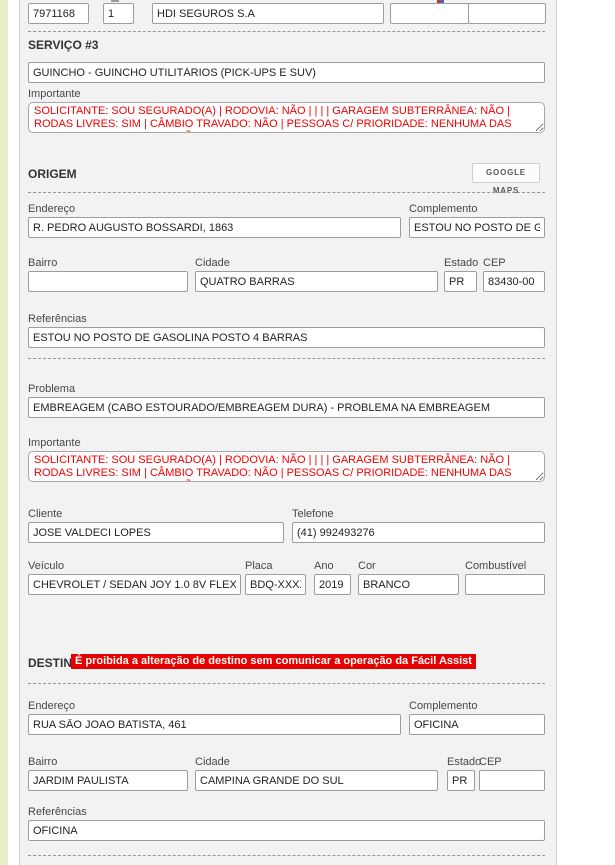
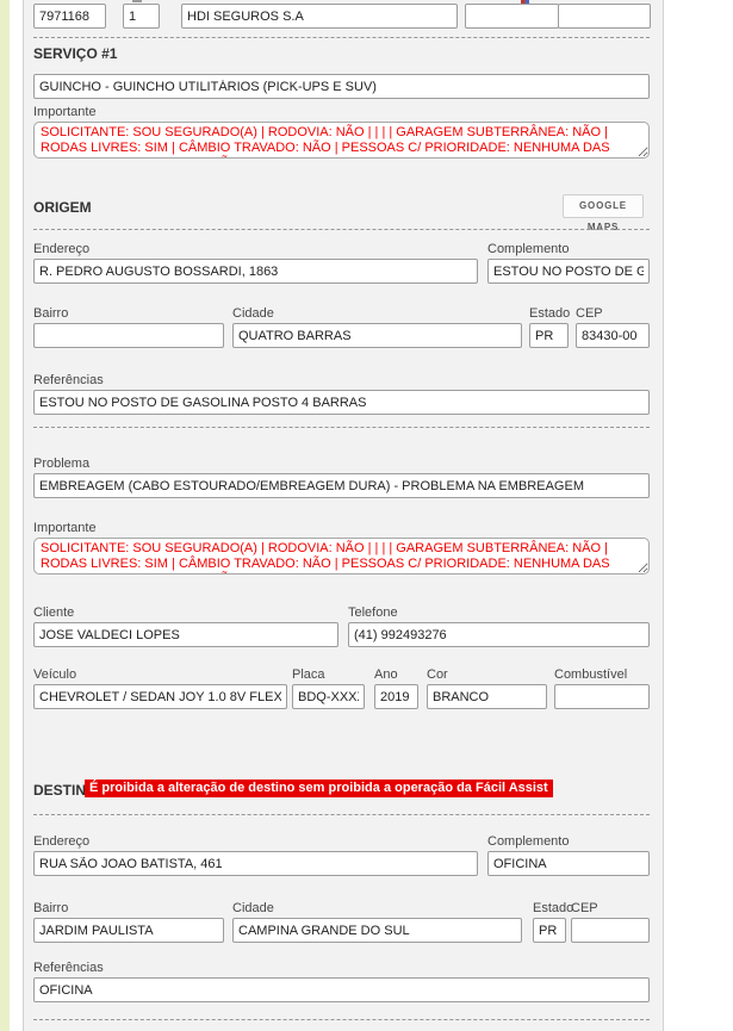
  7971168
  1
  HDI SEGUROS S.A
- SERVIÇO #3
+ SERVIÇO #1
  GUINCHO - GUINCHO UTILITÁRIOS (PICK-UPS E SUV)
  Importante
  ORIGEM
  GOOGLE MAPS
  Endereço
  R. PEDRO AUGUSTO BOSSARDI, 1863
  Complemento
  Bairro
  Cidade
  QUATRO BARRAS
  Estado
  PR
  CEP
  83430-00
  Referências
  ESTOU NO POSTO DE GASOLINA POSTO 4 BARRAS
  Problema
  EMBREAGEM (CABO ESTOURADO/EMBREAGEM DURA) - PROBLEMA NA EMBREAGEM
  Importante
  Cliente
  JOSE VALDECI LOPES
  Telefone
  (41) 992493276
  Veículo
  CHEVROLET / SEDAN JOY 1.0 8V FLEX
  Placa
  BDQ-XXX
  Ano
  2019
  Cor
  BRANCO
  Combustível
  DESTIN
- É proibida a alteração de destino sem comunicar a operação da Fácil Assist
+ É proibida a alteração de destino sem proibida a operação da Fácil Assist
  Endereço
  RUA SÃO JOAO BATISTA, 461
  Complemento
  OFICINA
  Bairro
  JARDIM PAULISTA
  Cidade
  CAMPINA GRANDE DO SUL
  Estado
  PR
  CEP
  Referências
  OFICINA
